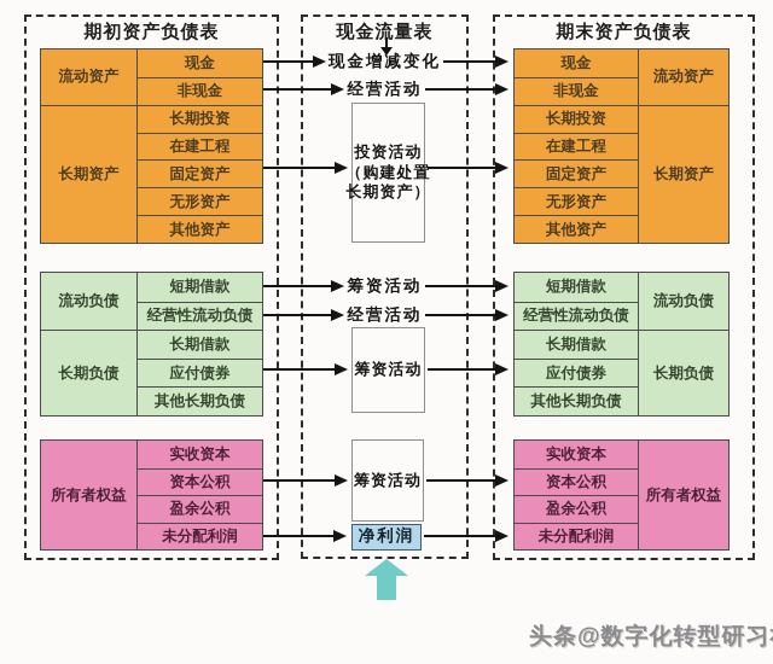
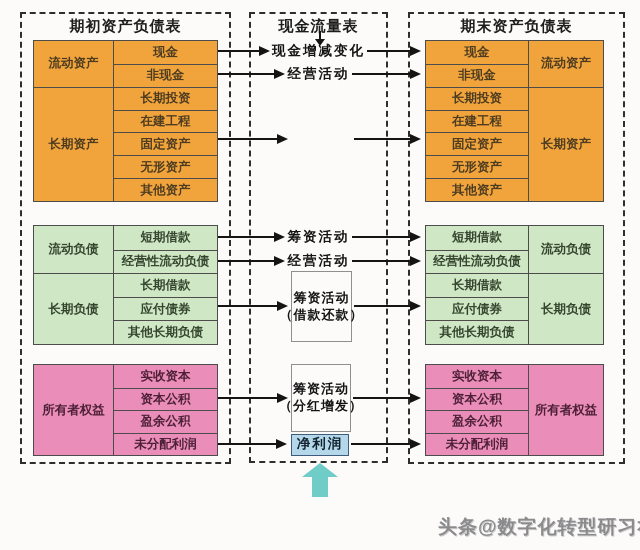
  期初资产负债表
  现金流量表
  期末资产负债表
  流动资产
  长期资产
  现金
  非现金
  长期投资
  在建工程
  固定资产
  无形资产
  其他资产
  流动负债
  长期负债
  短期借款
  经营性流动负债
  长期借款
  应付债券
  其他长期负债
  所有者权益
  实收资本
  资本公积
  盈余公积
  未分配利润
  流动资产
  长期资产
  现金
  非现金
  长期投资
  在建工程
  固定资产
  无形资产
  其他资产
  流动负债
  长期负债
  短期借款
  经营性流动负债
  长期借款
  应付债券
  其他长期负债
  所有者权益
  实收资本
  资本公积
  盈余公积
  未分配利润
  现金增减变化
  经营活动
- 投资活动
- （购建处置
- 长期资产）
  筹资活动
  经营活动
  筹资活动
+ （借款还款）
  筹资活动
+ （分红增发）
  净利润
  头条@数字化转型研习
